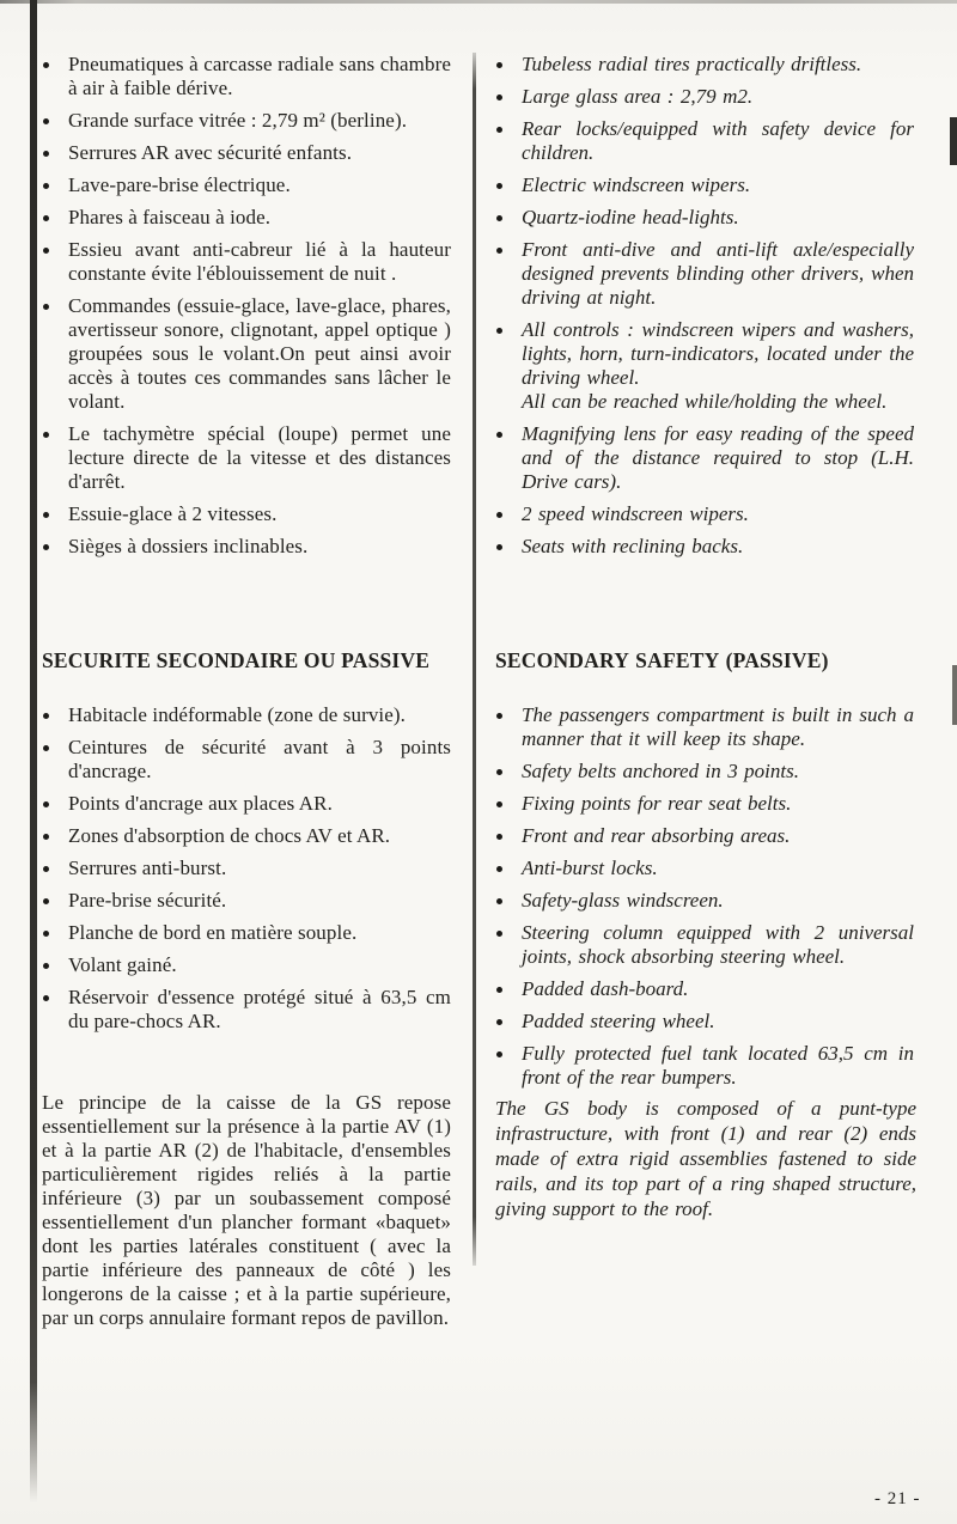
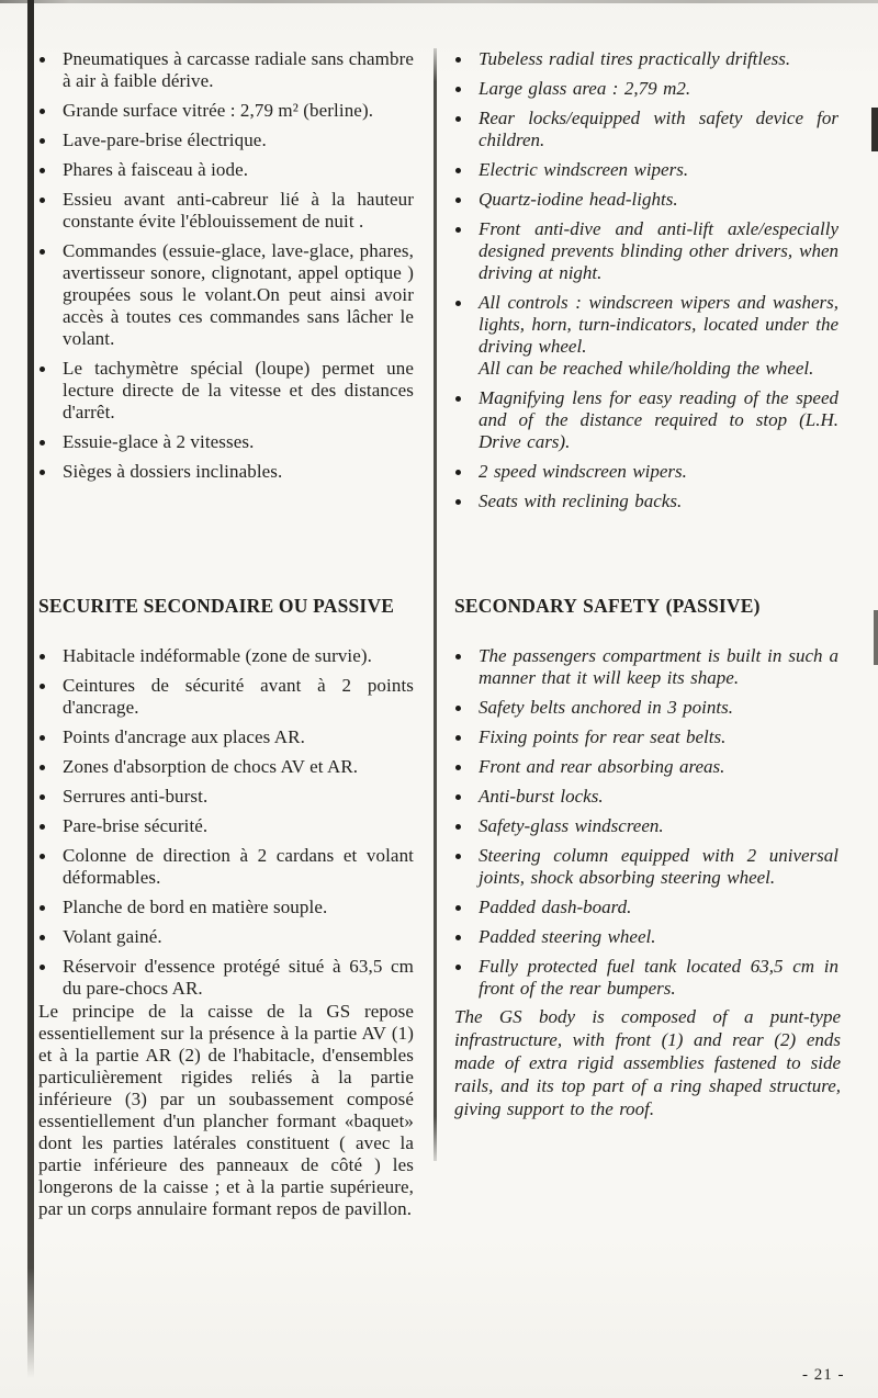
  Pneumatiques à carcasse radiale sans chambre à air à faible dérive.
  Grande surface vitrée : 2,79 m² (berline).
- Serrures AR avec sécurité enfants.
  Lave-pare-brise électrique.
  Phares à faisceau à iode.
  Essieu avant anti-cabreur lié à la hauteur constante évite l'éblouissement de nuit .
  Commandes (essuie-glace, lave-glace, phares, avertisseur sonore, clignotant, appel optique ) groupées sous le volant.On peut ainsi avoir accès à toutes ces commandes sans lâcher le volant.
  Le tachymètre spécial (loupe) permet une lecture directe de la vitesse et des distances d'arrêt.
  Essuie-glace à 2 vitesses.
  Sièges à dossiers inclinables.
  SECURITE SECONDAIRE OU PASSIVE
  Habitacle indéformable (zone de survie).
- Ceintures de sécurité avant à 3 points d'ancrage.
+ Ceintures de sécurité avant à 2 points d'ancrage.
  Points d'ancrage aux places AR.
  Zones d'absorption de chocs AV et AR.
  Serrures anti-burst.
  Pare-brise sécurité.
+ Colonne de direction à 2 cardans et volant déformables.
  Planche de bord en matière souple.
  Volant gainé.
  Réservoir d'essence protégé situé à 63,5 cm du pare-chocs AR.
  Le principe de la caisse de la GS repose essentiellement sur la présence à la partie AV (1) et à la partie AR (2) de l'habitacle, d'ensembles particulièrement rigides reliés à la partie inférieure (3) par un soubassement composé essentiellement d'un plancher formant «baquet» dont les parties latérales constituent ( avec la partie inférieure des panneaux de côté ) les longerons de la caisse ; et à la partie supérieure, par un corps annulaire formant repos de pavillon.
  Tubeless radial tires practically driftless.
  Large glass area : 2,79 m2.
  Rear locks/equipped with safety device for children.
  Electric windscreen wipers.
  Quartz-iodine head-lights.
  Front anti-dive and anti-lift axle/especially designed prevents blinding other drivers, when driving at night.
  All controls : windscreen wipers and washers, lights, horn, turn-indicators, located under the driving wheel.
  All can be reached while/holding the wheel.
  Magnifying lens for easy reading of the speed and of the distance required to stop (L.H. Drive cars).
  2 speed windscreen wipers.
  Seats with reclining backs.
  SECONDARY SAFETY (PASSIVE)
  The passengers compartment is built in such a manner that it will keep its shape.
  Safety belts anchored in 3 points.
  Fixing points for rear seat belts.
  Front and rear absorbing areas.
  Anti-burst locks.
  Safety-glass windscreen.
  Steering column equipped with 2 universal joints, shock absorbing steering wheel.
  Padded dash-board.
  Padded steering wheel.
  Fully protected fuel tank located 63,5 cm in front of the rear bumpers.
  The GS body is composed of a punt-type infrastructure, with front (1) and rear (2) ends made of extra rigid assemblies fastened to side rails, and its top part of a ring shaped structure, giving support to the roof.
  - 21 -
